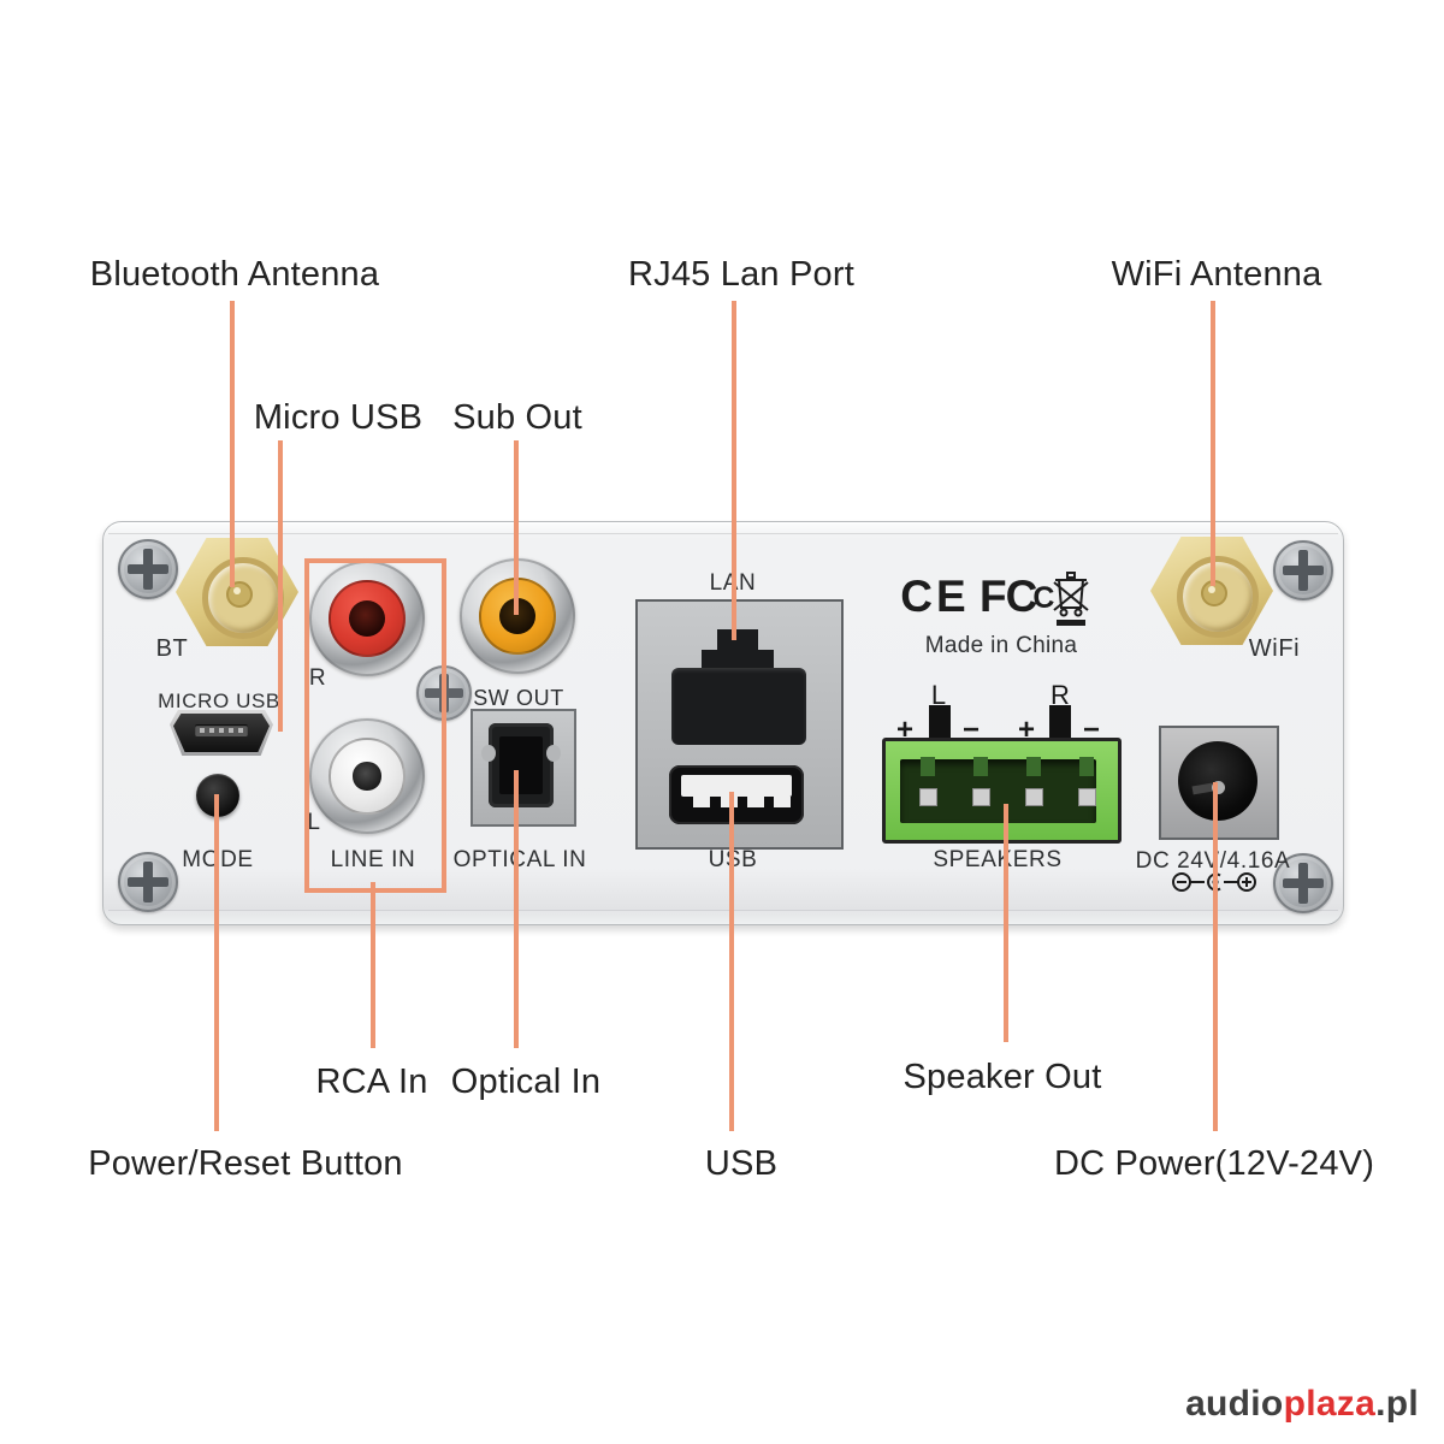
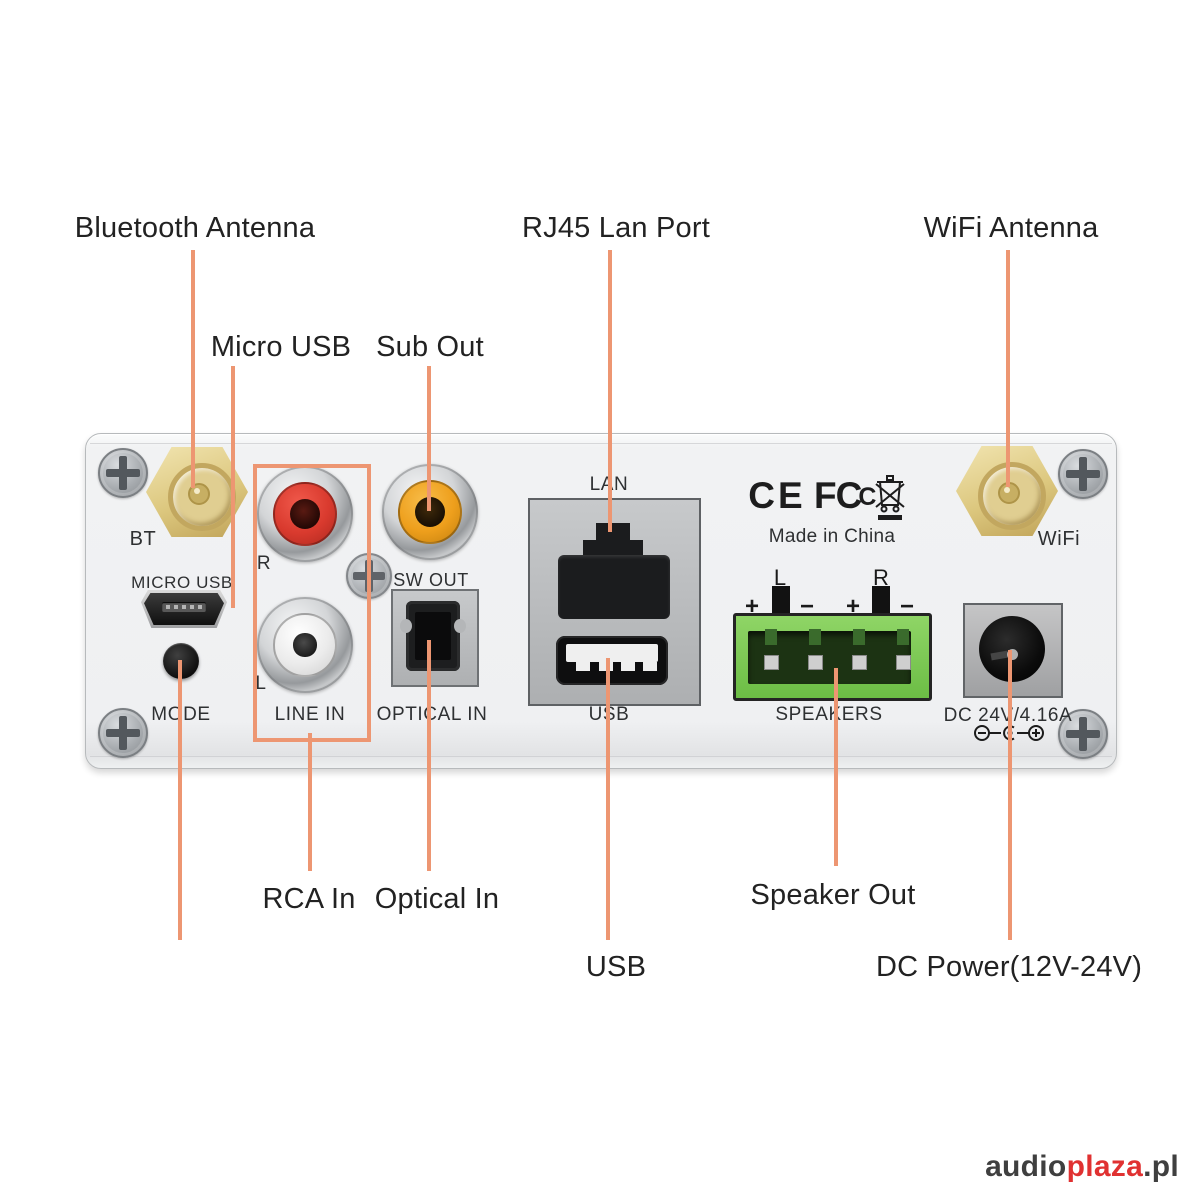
  Bluetooth Antenna
  Micro USB
  Sub Out
  RJ45 Lan Port
  WiFi Antenna
  RCA In
  Optical In
  Speaker Out
- Power/Reset Button
  USB
  DC Power(12V-24V)
  BT
  WiFi
  MICRO USB
  MODE
  R
  L
  LINE IN
  SW OUT
  OPTIAL IN
  CE
  FCC
  Made in China
  L
  R
  +
  −
  +
  −
  SPEAERS
  DC 24/4.16A
  audioplaza.pl
